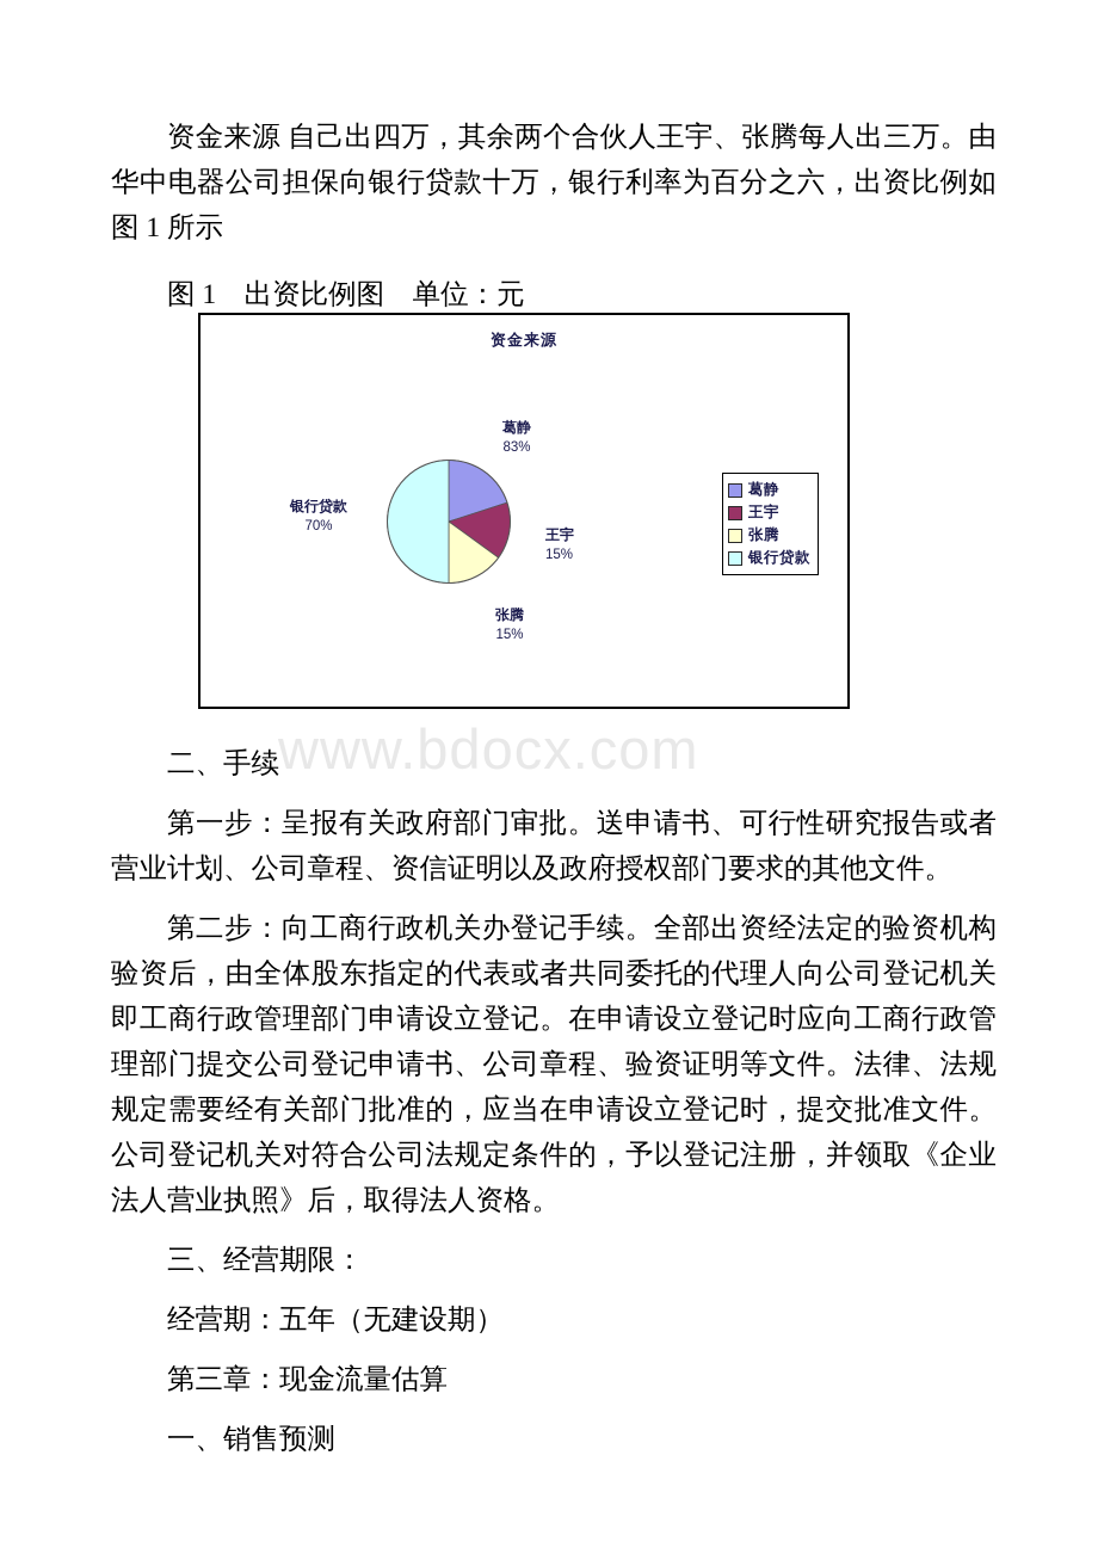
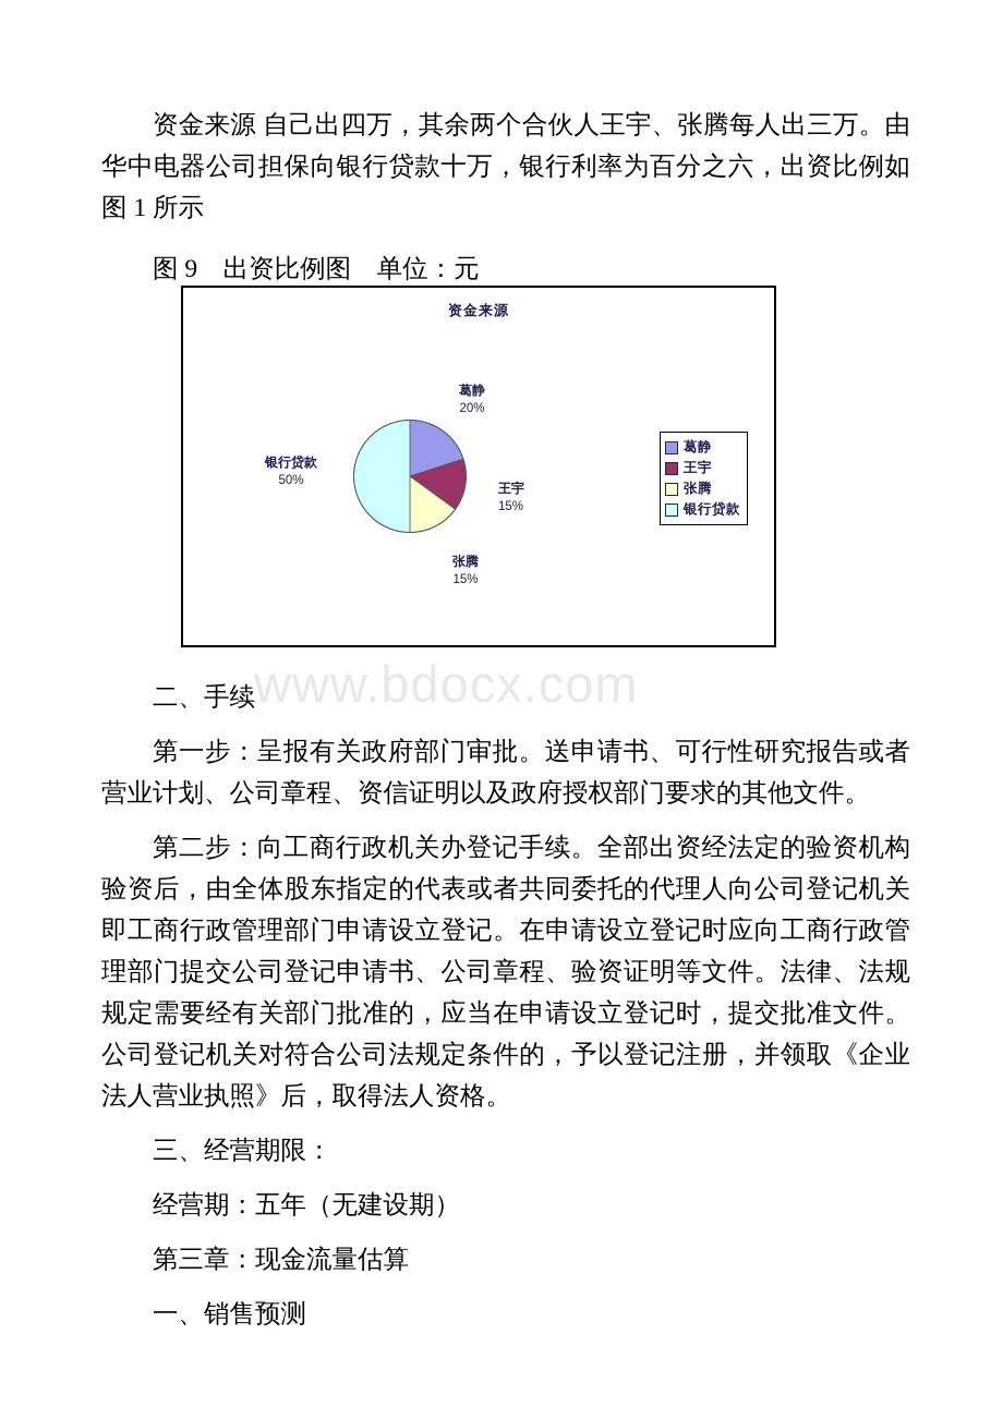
  www.bdocx.com
  资金来源 自己出四万，其余两个合伙人王宇、张腾每人出三万。由华中电器公司担保向银行贷款十万，银行利率为百分之六，出资比例如图 1 所示
- 图 1 出资比例图 单位：元
+ 图 9 出资比例图 单位：元
  二、手续
  第一步：呈报有关政府部门审批。送申请书、可行性研究报告或者营业计划、公司章程、资信证明以及政府授权部门要求的其他文件。
  第二步：向工商行政机关办登记手续。全部出资经法定的验资机构验资后，由全体股东指定的代表或者共同委托的代理人向公司登记机关即工商行政管理部门申请设立登记。在申请设立登记时应向工商行政管理部门提交公司登记申请书、公司章程、验资证明等文件。法律、法规规定需要经有关部门批准的，应当在申请设立登记时，提交批准文件。公司登记机关对符合公司法规定条件的，予以登记注册，并领取《企业法人营业执照》后，取得法人资格。
  三、经营期限：
  经营期：五年（无建设期）
  第三章：现金流量估算
  一、销售预测
  资金来源
  葛静
- 83%
+ 20%
  王宇
  15%
  张腾
  15%
  银行贷款
- 70%
+ 50%
  葛静
  王宇
  张腾
  银行贷款
